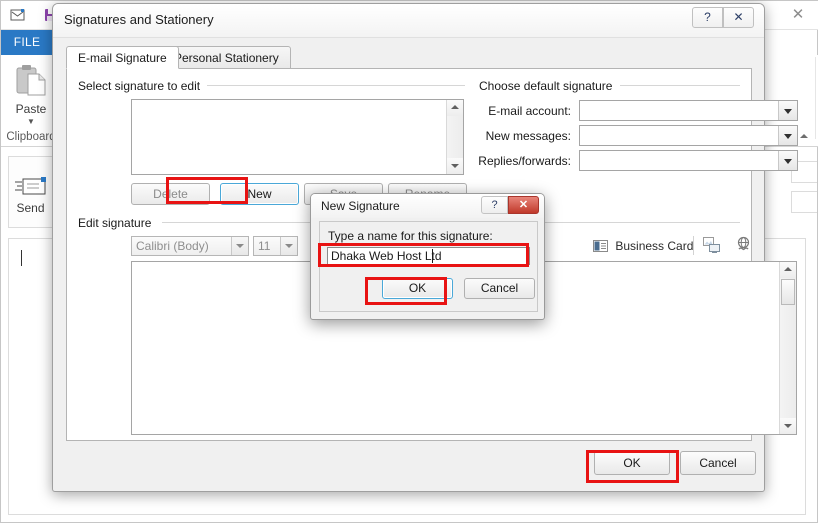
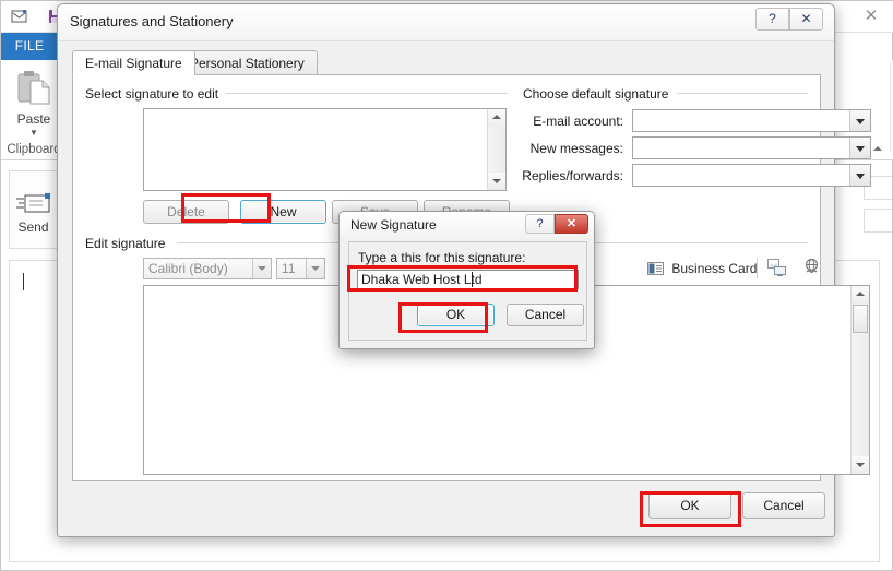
  ✕
  FILE
  Paste
  ▼
  Clipboar
  Send
  Signatures and Stationery
  ?
  ✕
  E-mail Signature
  ersonal Stationery
  Select signature to edit
  Choose default signature
  Edit signature
  Delete
  New
  E-mail account:
  New messages:
  Replies/forwards:
  Calibri (Body)
  11
  Business Card
  OK
  Cancel
  New Signature
  ?
  ✕
- Type a name for this signature:
+ Type a this for this signature:
  Dhaka Web Host Ltd
  OK
  Cancel
